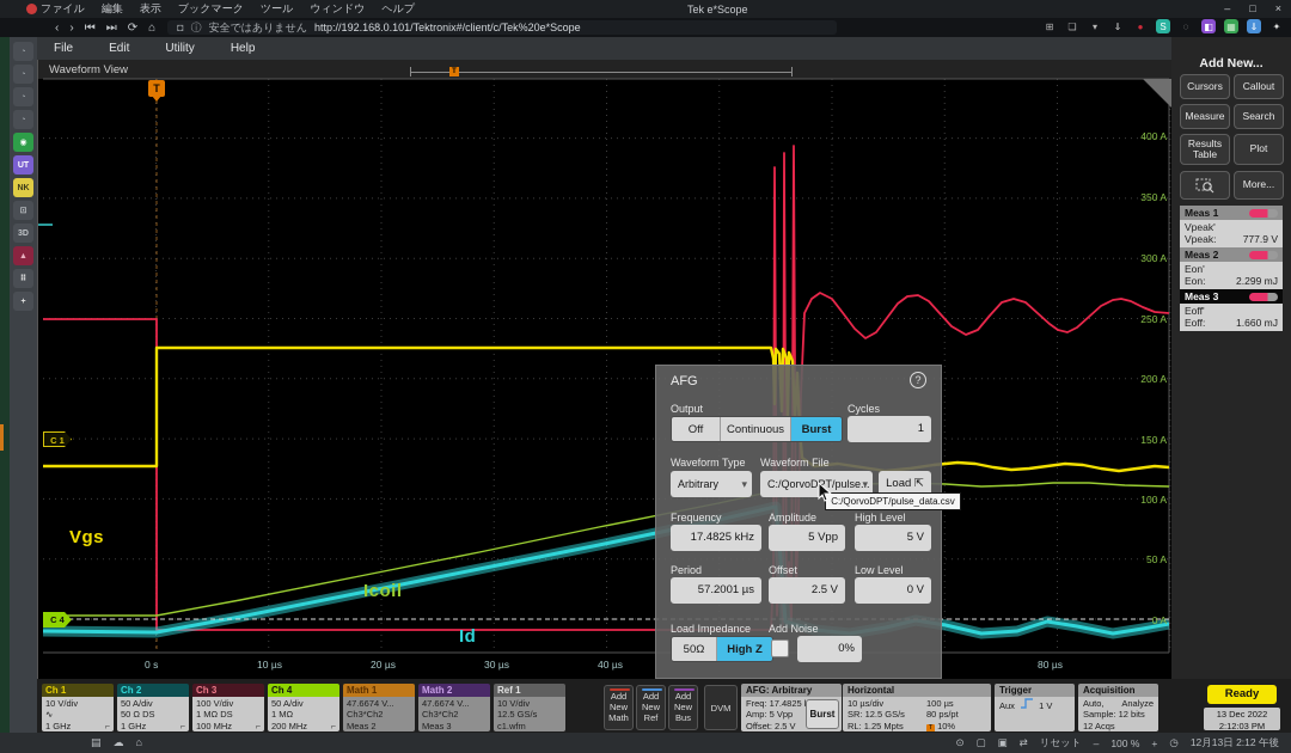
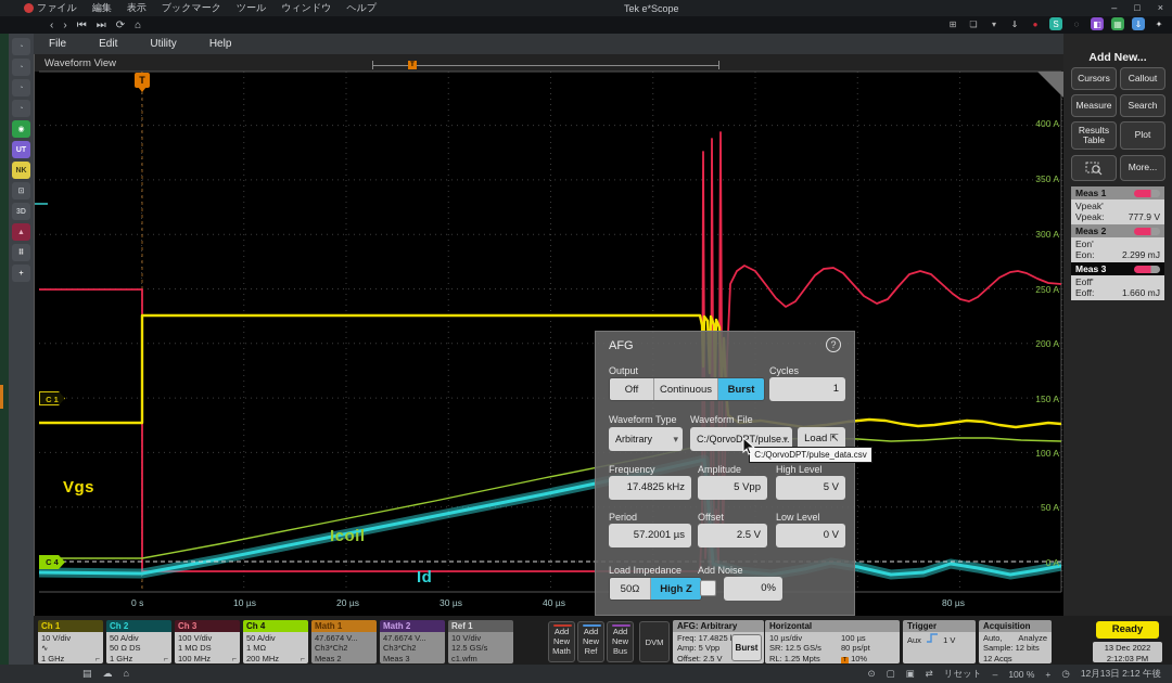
  ファイル
  編集
  表示
  ブックマーク
  ツール
  ウィンドウ
  ヘルプ
  Tek e*Scope
  –
  □
  ×
  ‹
  ›
  ⏮
  ⏭
  ⟳
  ⌂
- ◘
- ⓘ
- 安全ではありません
- http://192.168.0.101/Tektronix#/client/c/Tek%20e*Scope
  ⊞
  ❏
  ▾
  ⇓
  ●
  S
  ◌
  ◧
  ▦
  ⇓
  ✦
  File
  Edit
  Utility
  Help
  Waveform View
  T
  Vgs
  Icoil
  Id
  C 1
  C 4
  400 A
  350 A
  300 A
  250 A
  200 A
  150 A
  100 A
  50 A
  0 A
  0 s
  10 µs
  20 µs
  30 µs
  40 µs
  80 µs
  AFG
  ?
  Output
  Cycles
  Off
  Continuous
  Burst
  1
  Waveform Type
  Waveform File
  Arbitrary
  C:/QorvoDPT/pulse...
  Load ⇱
  Frequency
  Amplitude
  High Level
  17.4825 kHz
  5 Vpp
  5 V
  Period
  Offset
  Low Level
  57.2001 µs
  2.5 V
  0 V
  Load Impedance
  Add Noise
  50Ω
  High Z
  0%
  C:/QorvoDPT/pulse_data.csv
  Add New...
  Cursors
  Callout
  Measure
  Search
  Results Table
  Plot
  More...
  Meas 1
  Vpeak'
  Vpeak:
  777.9 V
  Meas 2
  Eon'
  Eon:
  2.299 mJ
  Meas 3
  Eoff'
  Eoff:
  1.660 mJ
  Ch 1
  10 V/div
  ∿
  1 GHz
  ⌐
  Ch 2
  50 A/div
  50 Ω DS
  1 GHz
  ⌐
  Ch 3
  100 V/div
  1 MΩ DS
  100 MHz
  ⌐
  Ch 4
  50 A/div
  1 MΩ
  200 MHz
  ⌐
  Math 1
  47.6674 V...
  Ch3*Ch2
  Meas 2
  Math 2
  47.6674 V...
  Ch3*Ch2
  Meas 3
  Ref 1
  10 V/div
  12.5 GS/s
  c1.wfm
  Add
  New
  Math
  Add
  New
  Ref
  Add
  New
  Bus
  DVM
  AFG: Arbitrary
  Freq: 17.4825
  Amp: 5 Vpp
  Offset: 2.5 V
  Burst
  Horizontal
  10 µs/div
  100 µs
  SR: 12.5 GS/s
  80 ps/pt
  RL: 1.25 Mpts
  10%
  Trigger
  Aux 1 V
  Acquisition
  Auto,
  Analyze
  Sample: 12 bits
  12 Acqs
  Ready
  13 Dec 2022
  2:12:03 PM
  ▤
  ☁
  ⌂
  ⊙
  ▢
  ▣
  ⇄
  リセット
  –
  100 %
  +
  ◷
  12月13日 2:12 午後
